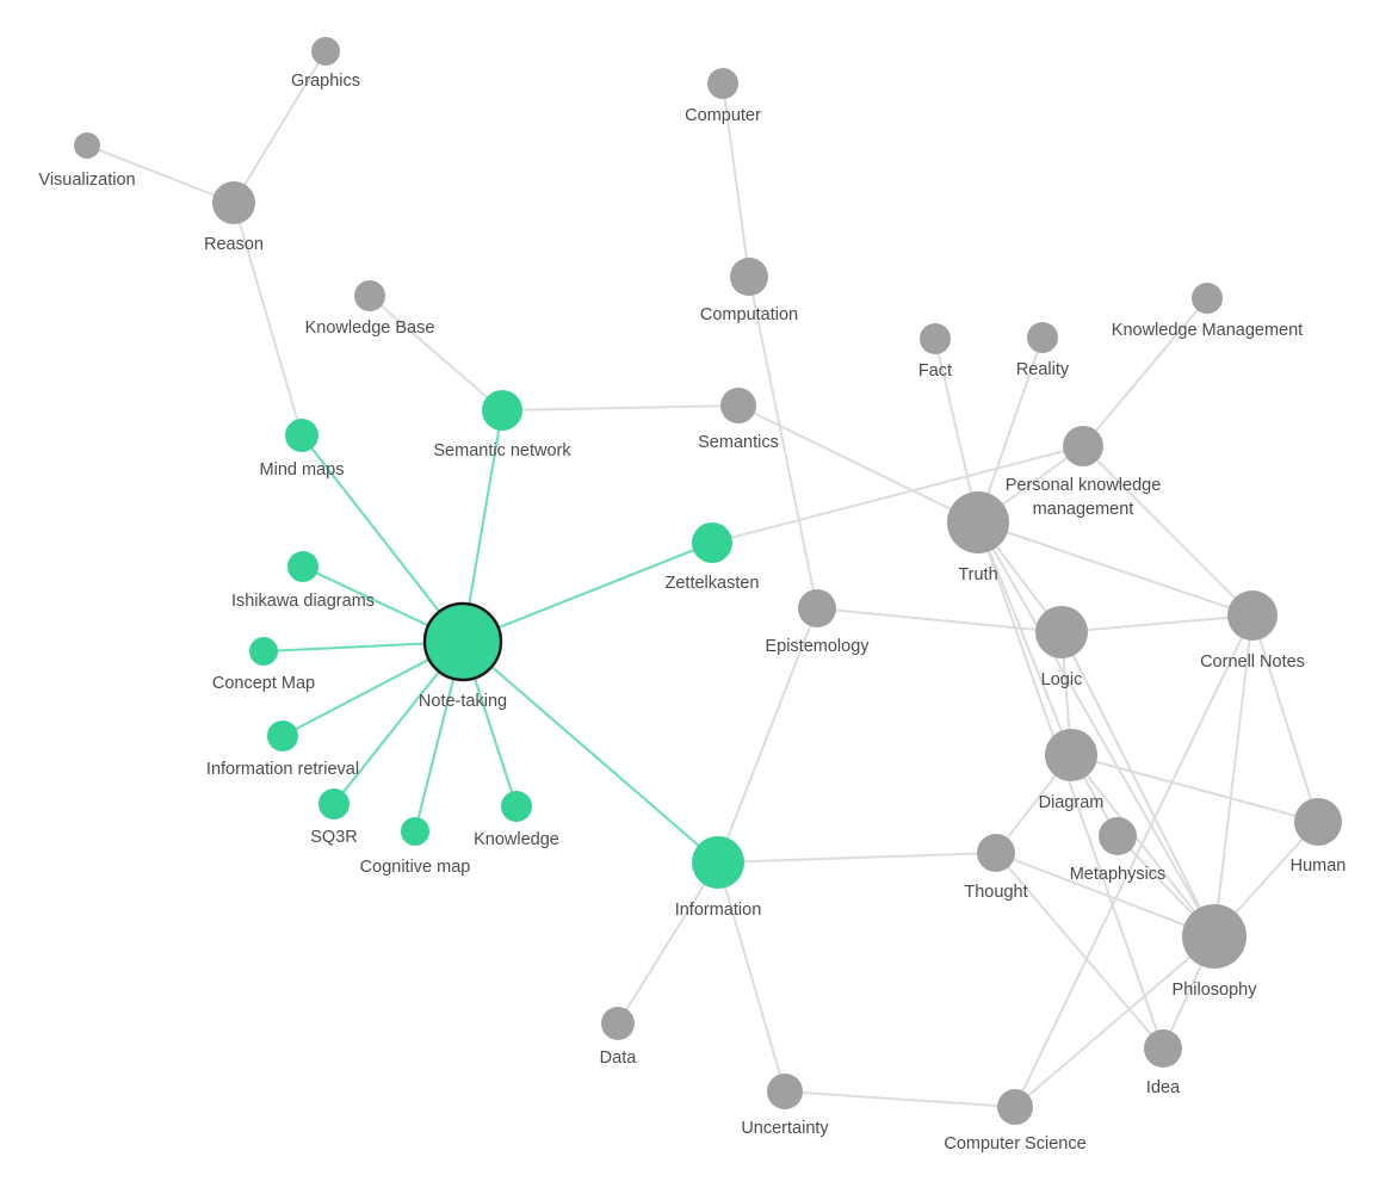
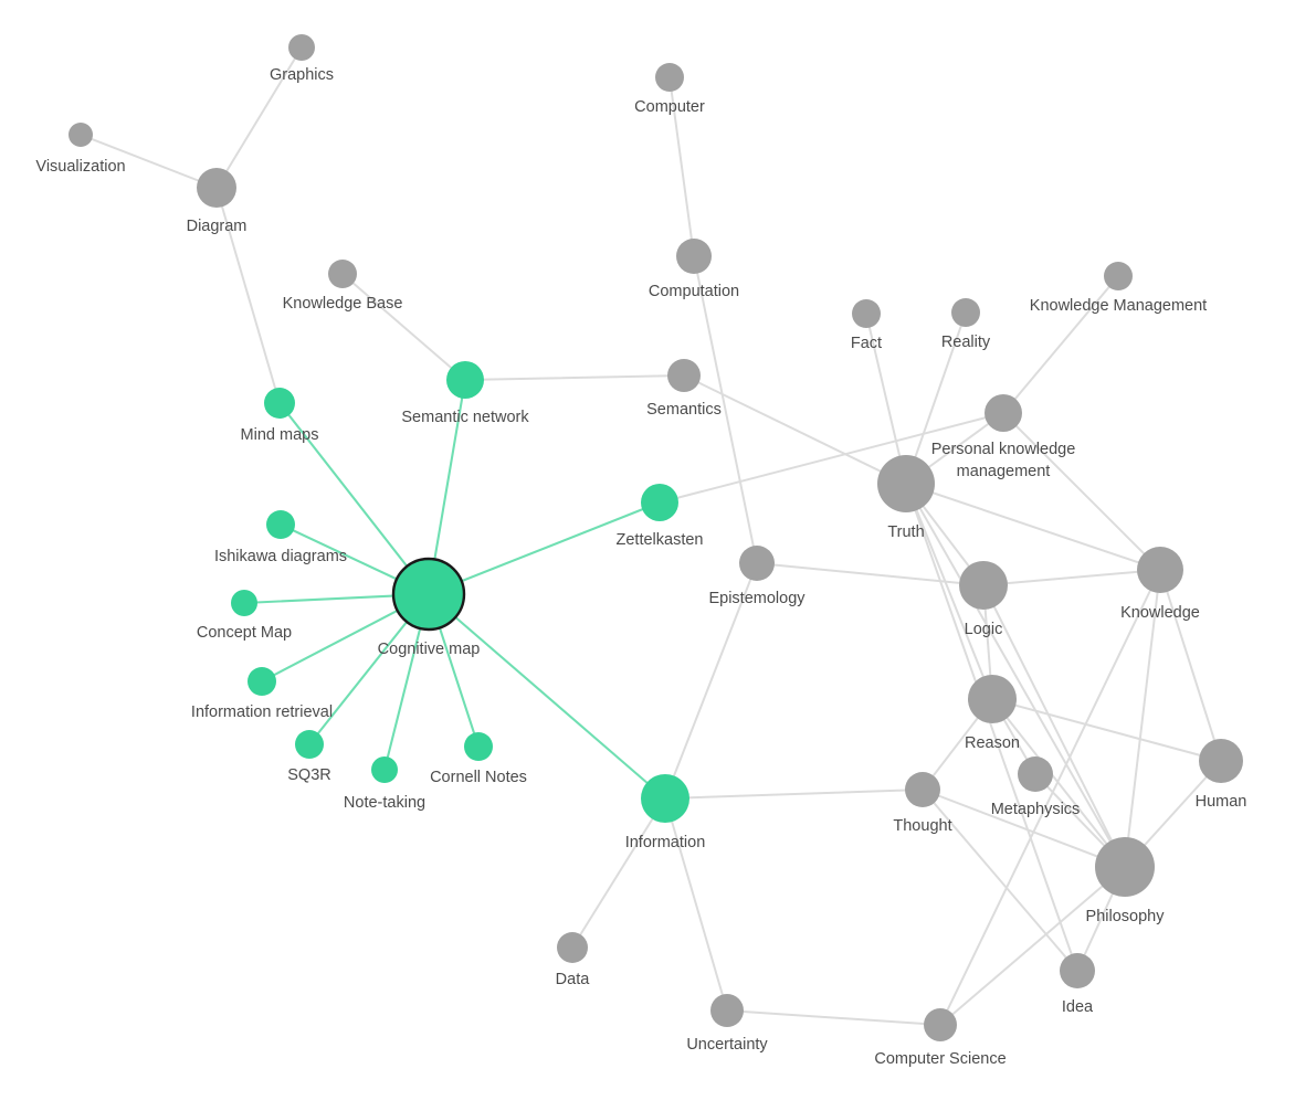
  Graphics
  Visualization
- Reason
+ Diagram
  Computer
  Knowledge Base
  Computation
  Knowledge Management
  Fact
  Reality
  Semantic network
  Semantics
  Personal knowledge management
  Mind maps
  Truth
  Zettelkasten
  Ishikawa diagrams
  Epistemology
- Cornell Notes
+ Knowledge
  Logic
- Note-taking
+ Cognitive map
  Concept Map
  Information retrieval
- Diagram
+ Reason
  SQ3R
- Knowledge
+ Cornell Notes
  Metaphysics
- Cognitive map
+ Note-taking
  Human
  Thought
  Information
  Philosophy
  Data
  Idea
  Uncertainty
  Computer Science
